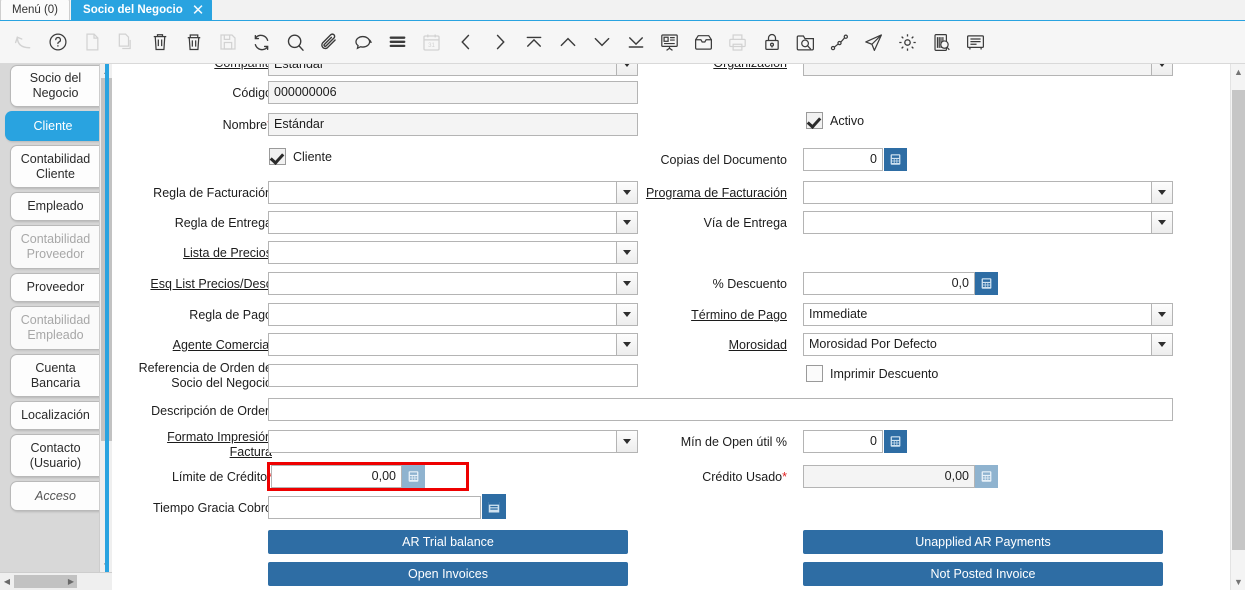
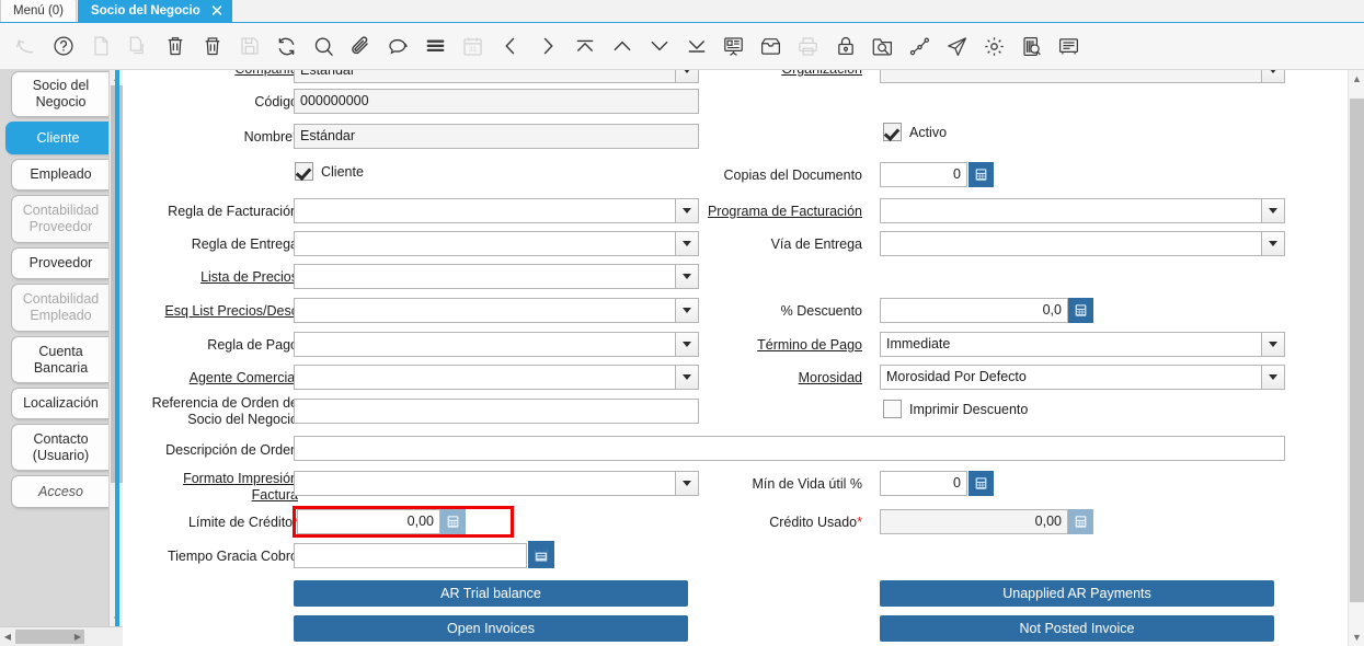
  Menú (0)
  Socio del Negocio
  ✕
  Socio del Negocio
  Cliente
- Contabilidad Cliente
  Empleado
  Contabilidad Proveedor
  Proveedor
  Contabilidad Empleado
  Cuenta Bancaria
  Localización
  Contacto (Usuario)
  Acceso
  ◀
  ▶
  Estándar
  Códig
- 000000006
+ 000000000
  Nombre
  Estándar
  Activo
  Cliente
  Copias del Documento
  0
  Regla de Facturació
  Programa de Facturación
  Regla de Entreg
  Vía de Entrega
  Lista de Precio
  Esq List Precios/Des
  % Descuento
  0,0
  Regla de Pag
  Término de Pago
  Immediate
  Agente Comercia
  Morosidad
  Morosidad Por Defecto
  Referencia de Orden d Socio del Negoci
  Imprimir Descuento
  Descripción de Orde
  Formato Impresió Factur
- Mín de Open útil %
+ Mín de Vida útil %
  0
  Límite de Crédito*
  0,00
  Crédito Usado*
  0,00
  Tiempo Gracia Cobr
  AR Trial balance
  Unapplied AR Payments
  Open Invoices
  Not Posted Invoice
  ▲
  ▼
